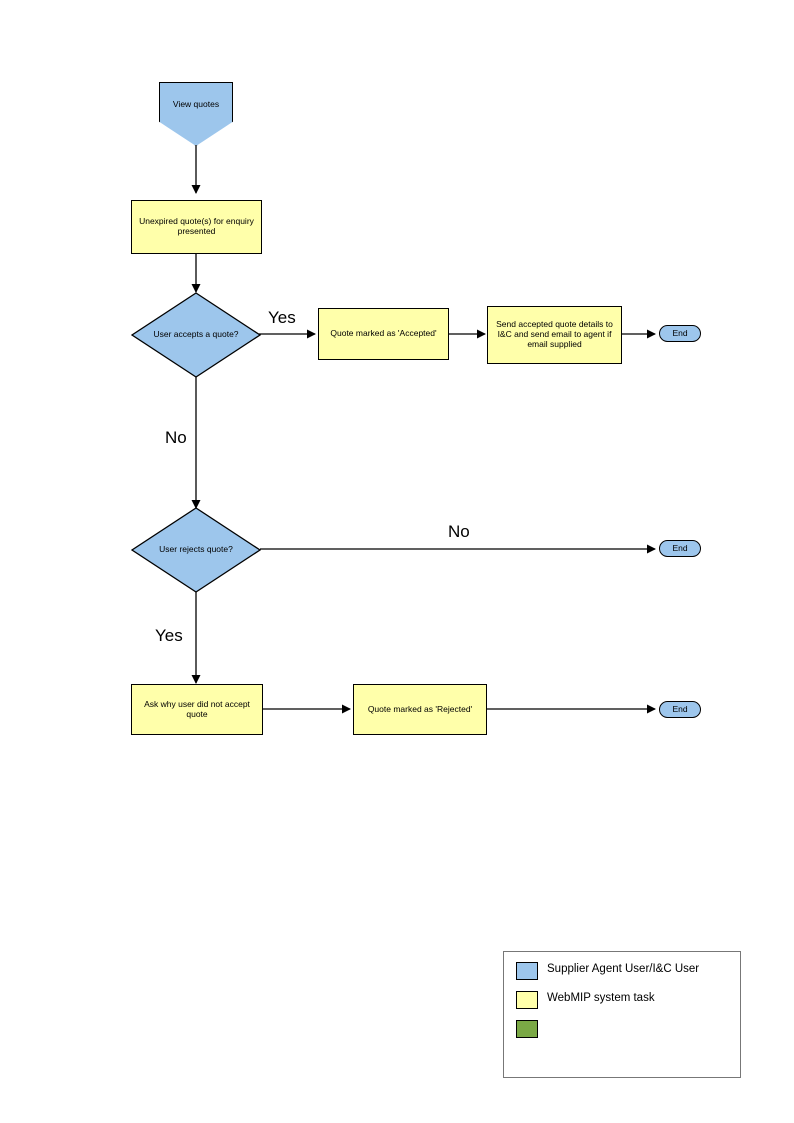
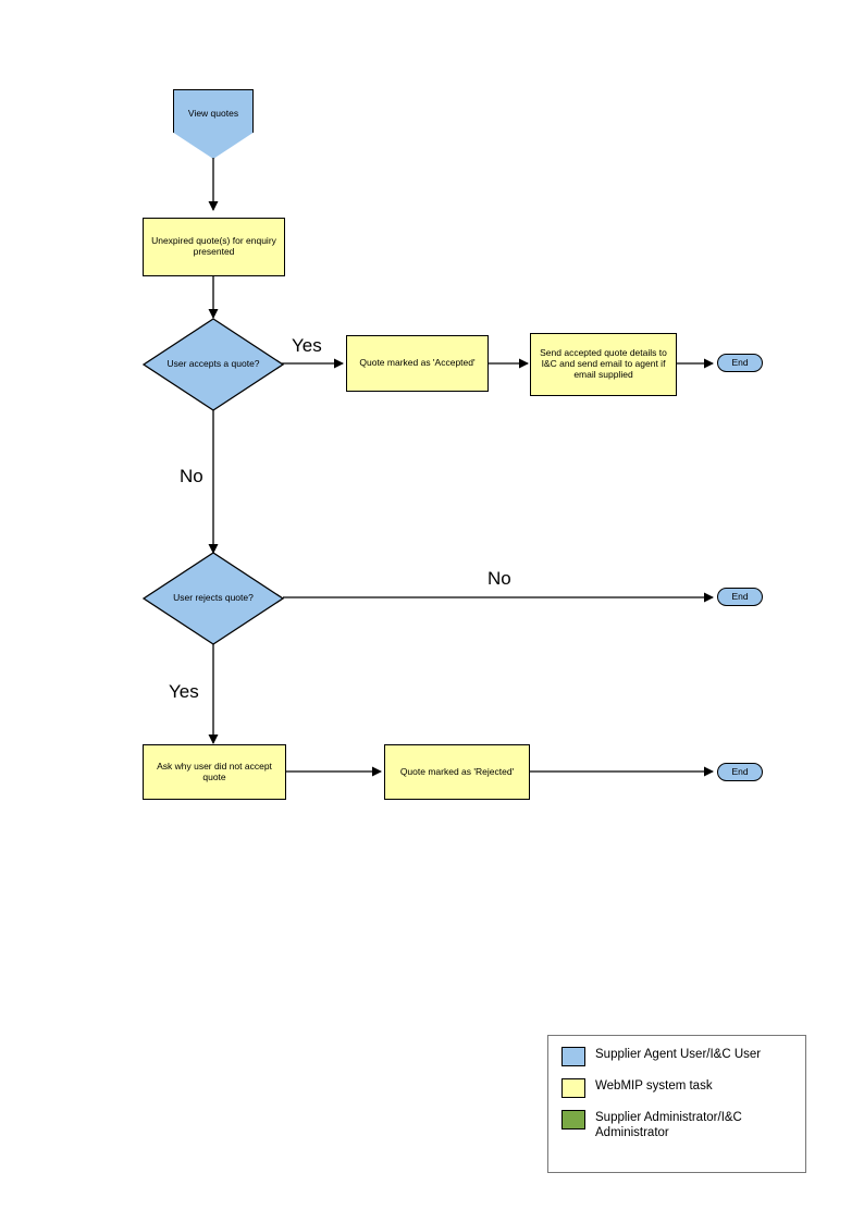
  View quotes
  Unexpired quote(s) for enquiry presented
  User accepts a quote?
  Quote marked as 'Accepted'
  Send accepted quote details to I&C and send email to agent if email supplied
  End
  User rejects quote?
  End
  Ask why user did not accept quote
  Quote marked as 'Rejected'
  End
  Yes
  No
  No
  Yes
  Supplier Agent User/I&C User
  WebMIP system task
+ Supplier Administrator/I&C Administrator
